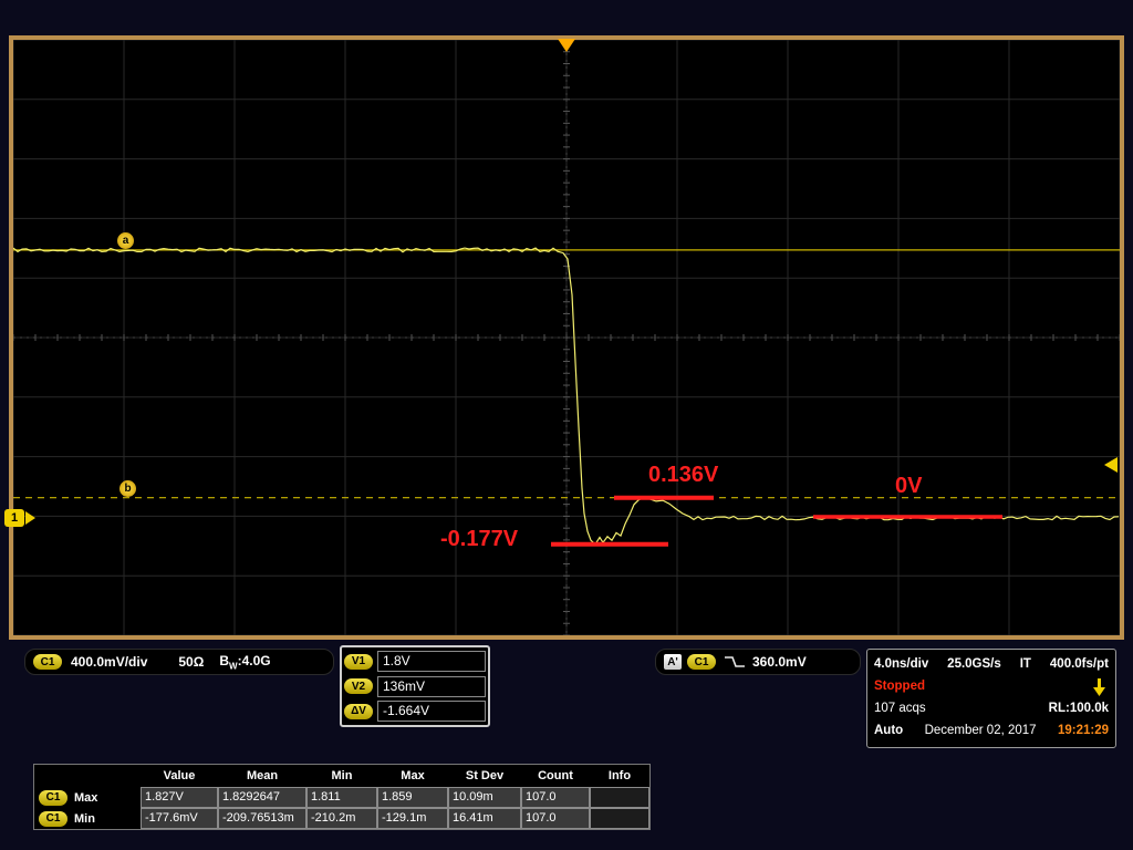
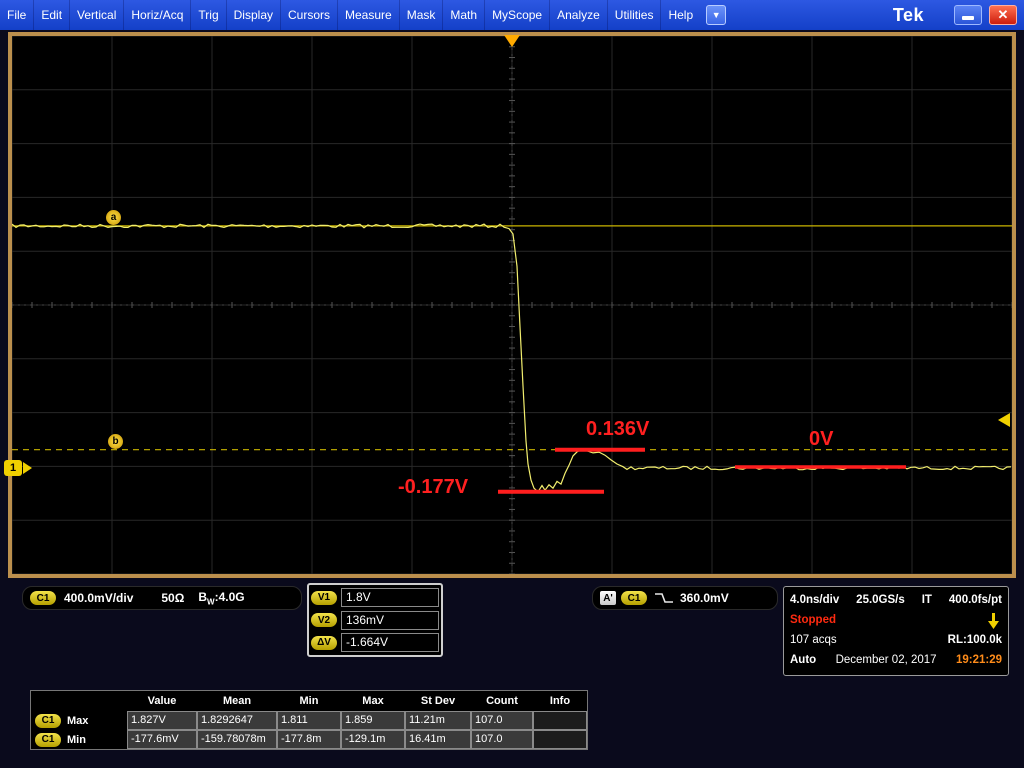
+ File
+ Edit
+ Vertical
+ Horiz/Acq
+ Trig
+ Display
+ Cursors
+ Measure
+ Mask
+ Math
+ MyScope
+ Analyze
+ Utilities
+ Help
+ ▼
+ Tek
+ ✕
  1
  a
  b
  0.136V
  -0.177V
  0V
  C1
  400.0mV/div
  50Ω
  BW:4.0G
  V1
  1.8V
  V2
  136mV
  ΔV
  -1.664V
  A'
  C1
  360.0mV
  4.0ns/div
  25.0GS/s
  IT
  400.0fs/pt
  Stopped
  107 acqs
  RL:100.0k
  Auto
  December 02, 2017
  19:21:29
  Value
  Mean
  Min
  Max
  St Dev
  Count
  Info
  C1
  Max
  1.827V
  1.8292647
  1.811
  1.859
- 10.09m
+ 11.21m
  107.0
  C1
  Min
  -177.6mV
- -209.76513m
+ -159.78078m
- -210.2m
+ -177.8m
  -129.1m
  16.41m
  107.0
